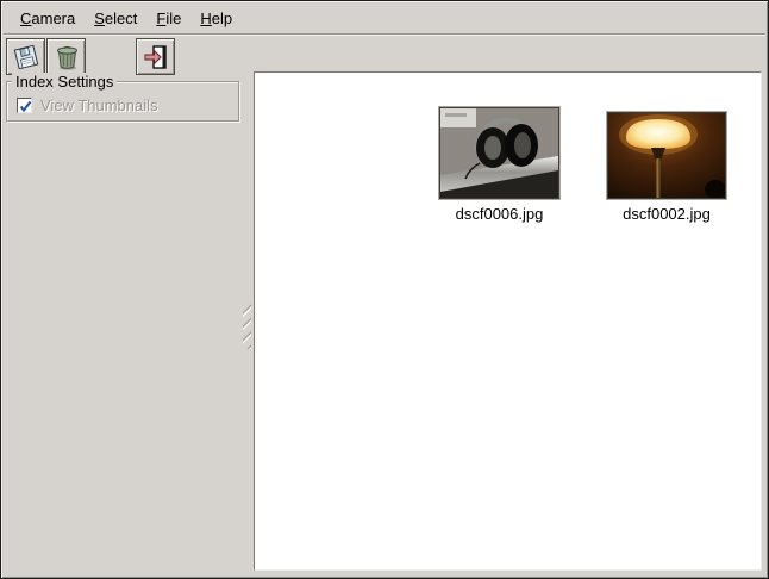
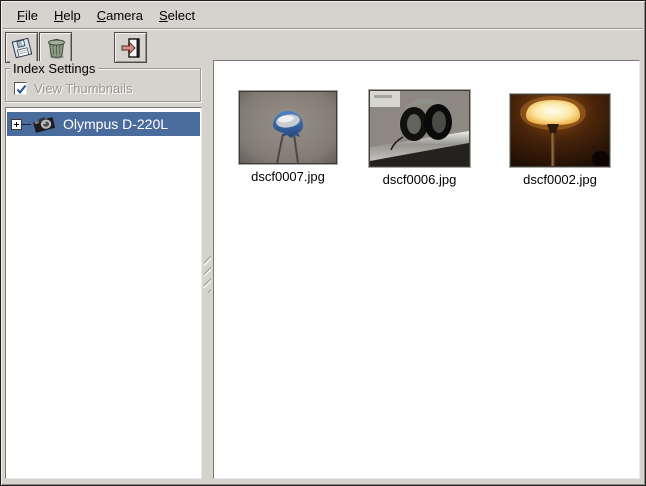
- Camera
+ File
- Select
+ Help
- File
+ Camera
- Help
+ Select
  Index Settings
  View Thumbnails
+ Olympus D-220L
+ dscf0007.jpg
  dscf0006.jpg
  dscf0002.jpg
